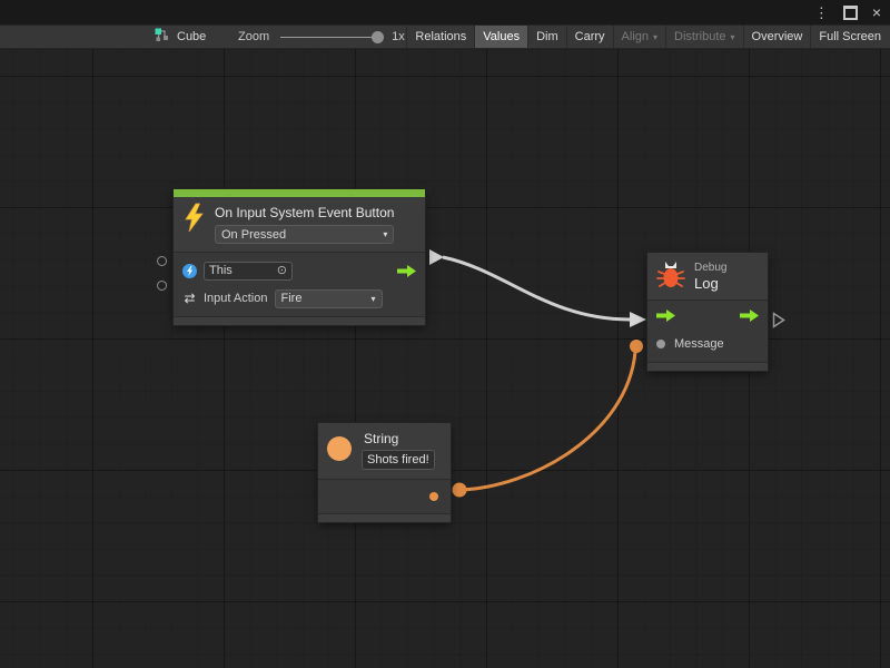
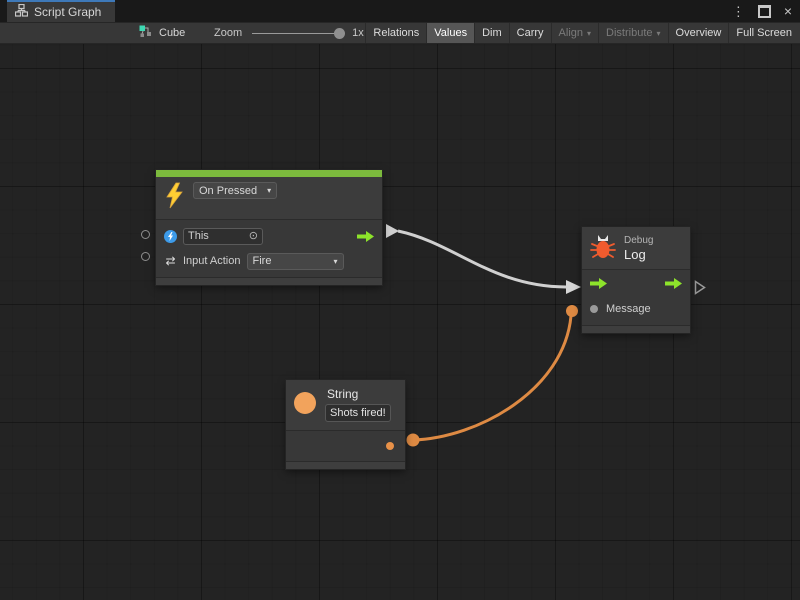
+ Script Graph
  ⋮
  ×
  Cube
  Zoom
  1x
  Relations
  Values
  Dim
  Carry
  Align
  ▾
  Distribute
  ▾
  Overview
  Full Screen
- On Input System Event Button
  On Pressed
  ▾
  This
  ⊙
  ⇄
  Input Action
  Fire
  ▾
  Debug
  Log
  Message
  String
  Shots fired!
